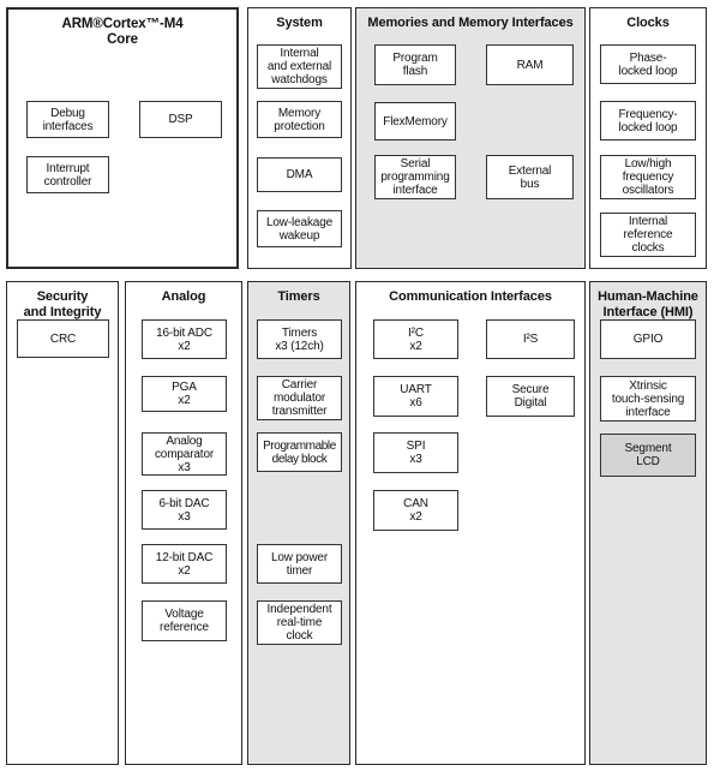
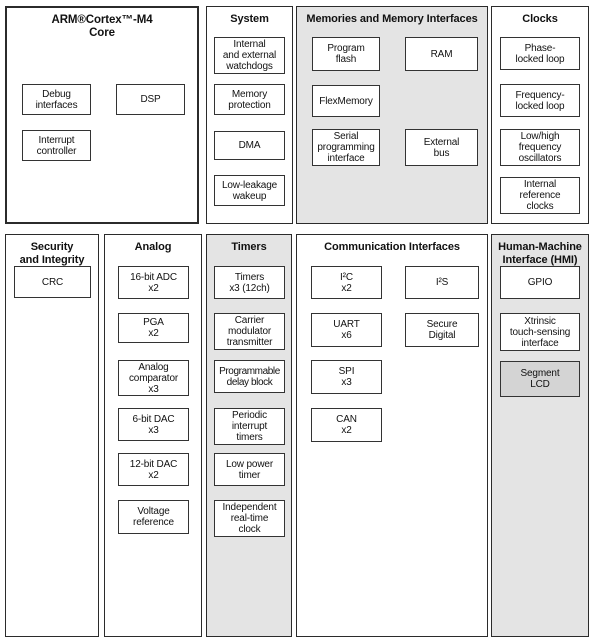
  ARM®Cortex™-M4
  Core
  Debug
  interfaces
  DSP
  Interrupt
  controller
  System
  Internal
  and external
  watchdogs
  Memory
  protection
  DMA
  Low-leakage
  wakeup
  Memories and Memory Interfaces
  Program
  flash
  RAM
  FlexMemory
  Serial
  programming
  interface
  External
  bus
  Clocks
  Phase-
  locked loop
  Frequency-
  locked loop
  Low/high
  frequency
  oscillators
  Internal
  reference
  clocks
  Security
  and Integrity
  CRC
  Analog
  16-bit ADC
  x2
  PGA
  x2
  Analog
  comparator
  x3
  6-bit DAC
  x3
  12-bit DAC
  x2
  Voltage
  reference
  Timers
  Timers
  x3 (12ch)
  Carrier
  modulator
  transmitter
  Programmable
  delay block
+ Periodic
+ interrupt
+ timers
  Low power
  timer
  Independent
  real-time
  clock
  Communication Interfaces
  I²C
  x2
  I²S
  UART
  x6
  Secure
  Digital
  SPI
  x3
  CAN
  x2
  Human-Machine
  Interface (HMI)
  GPIO
  Xtrinsic
  touch-sensing
  interface
  Segment
  LCD
